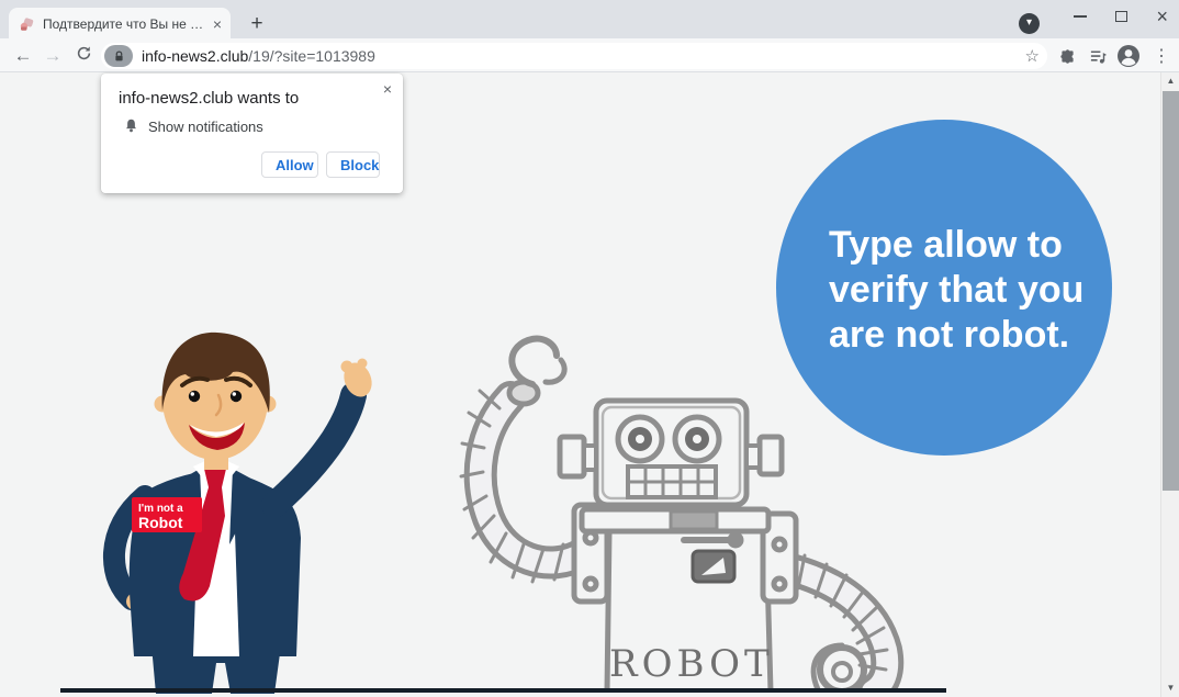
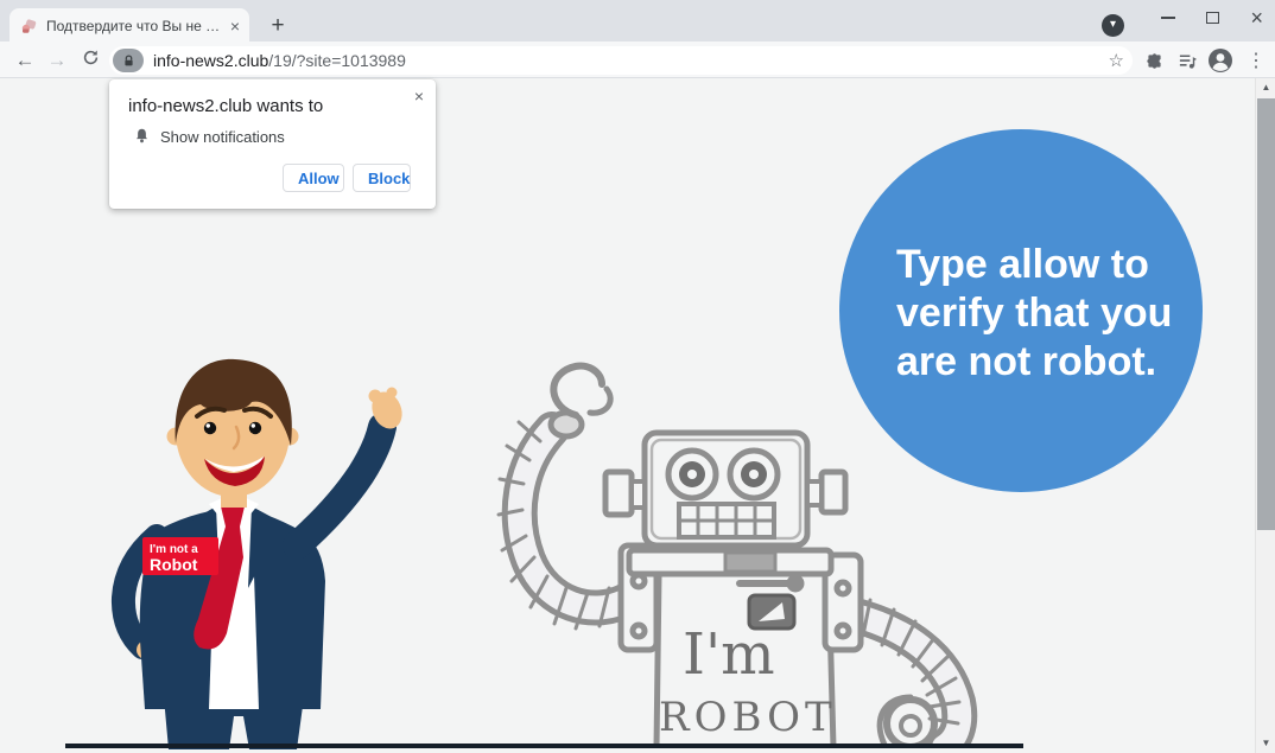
  Подтвердите что Вы не ро
  ×
  +
  ▾
  ×
  ←
  →
  info-news2.club/19/?site=1013989
  ☆
  ⋮
  Type allow to
  verify that you
  are not robot.
  I'm not a
  Robot
+ I'm
  ROBOT
  ×
  info-news2.club wants to
  Show notifications
  Allow
  Block
  ▲
  ▼
